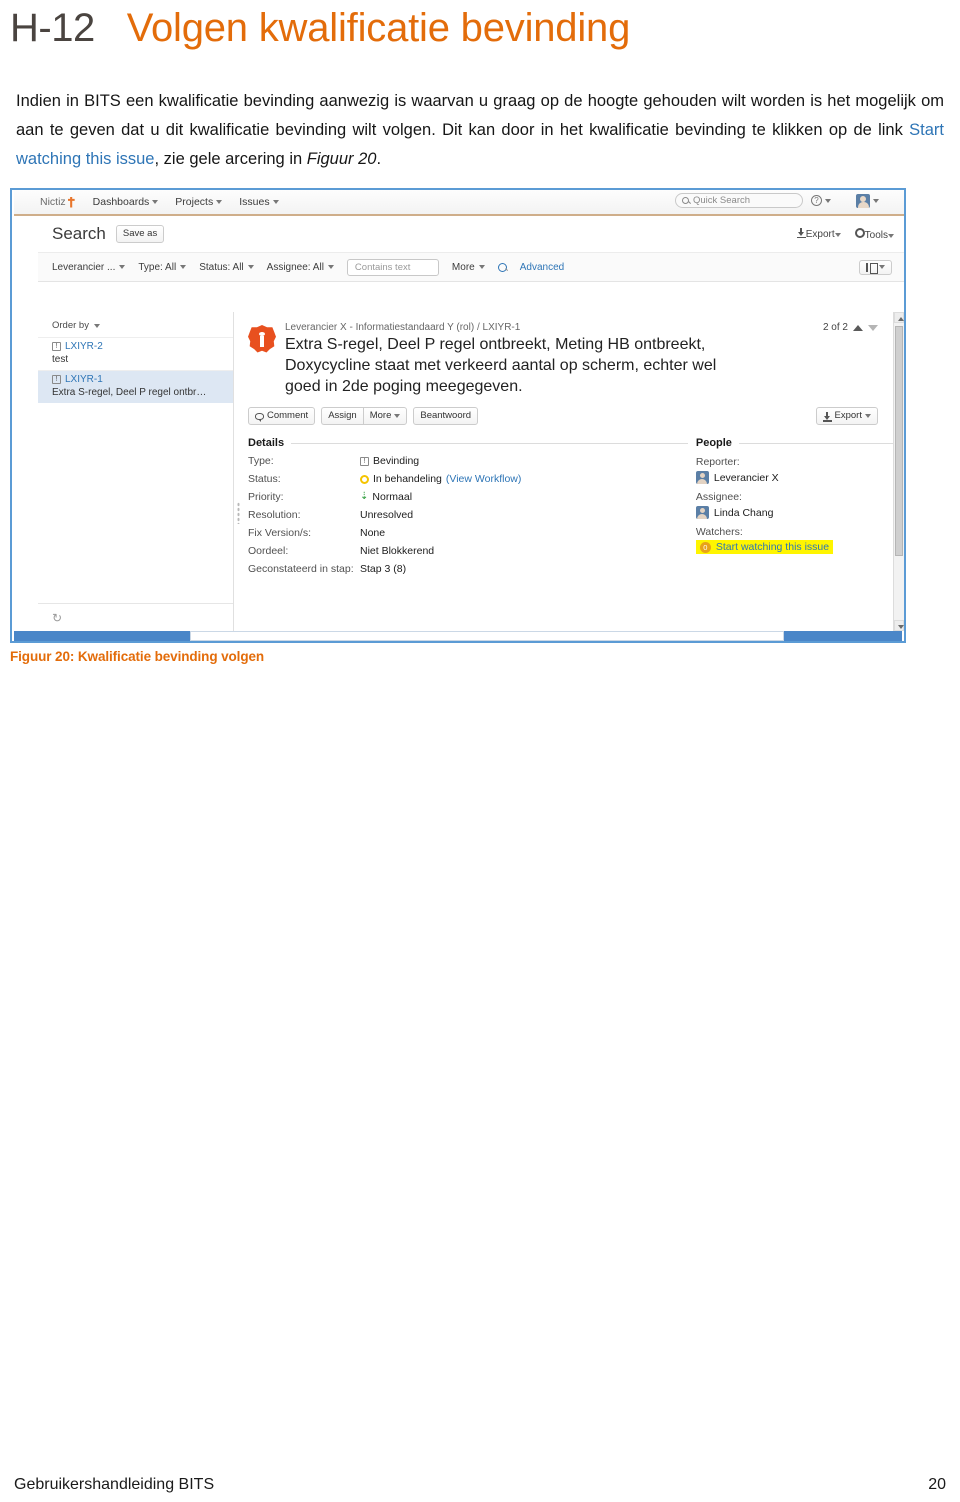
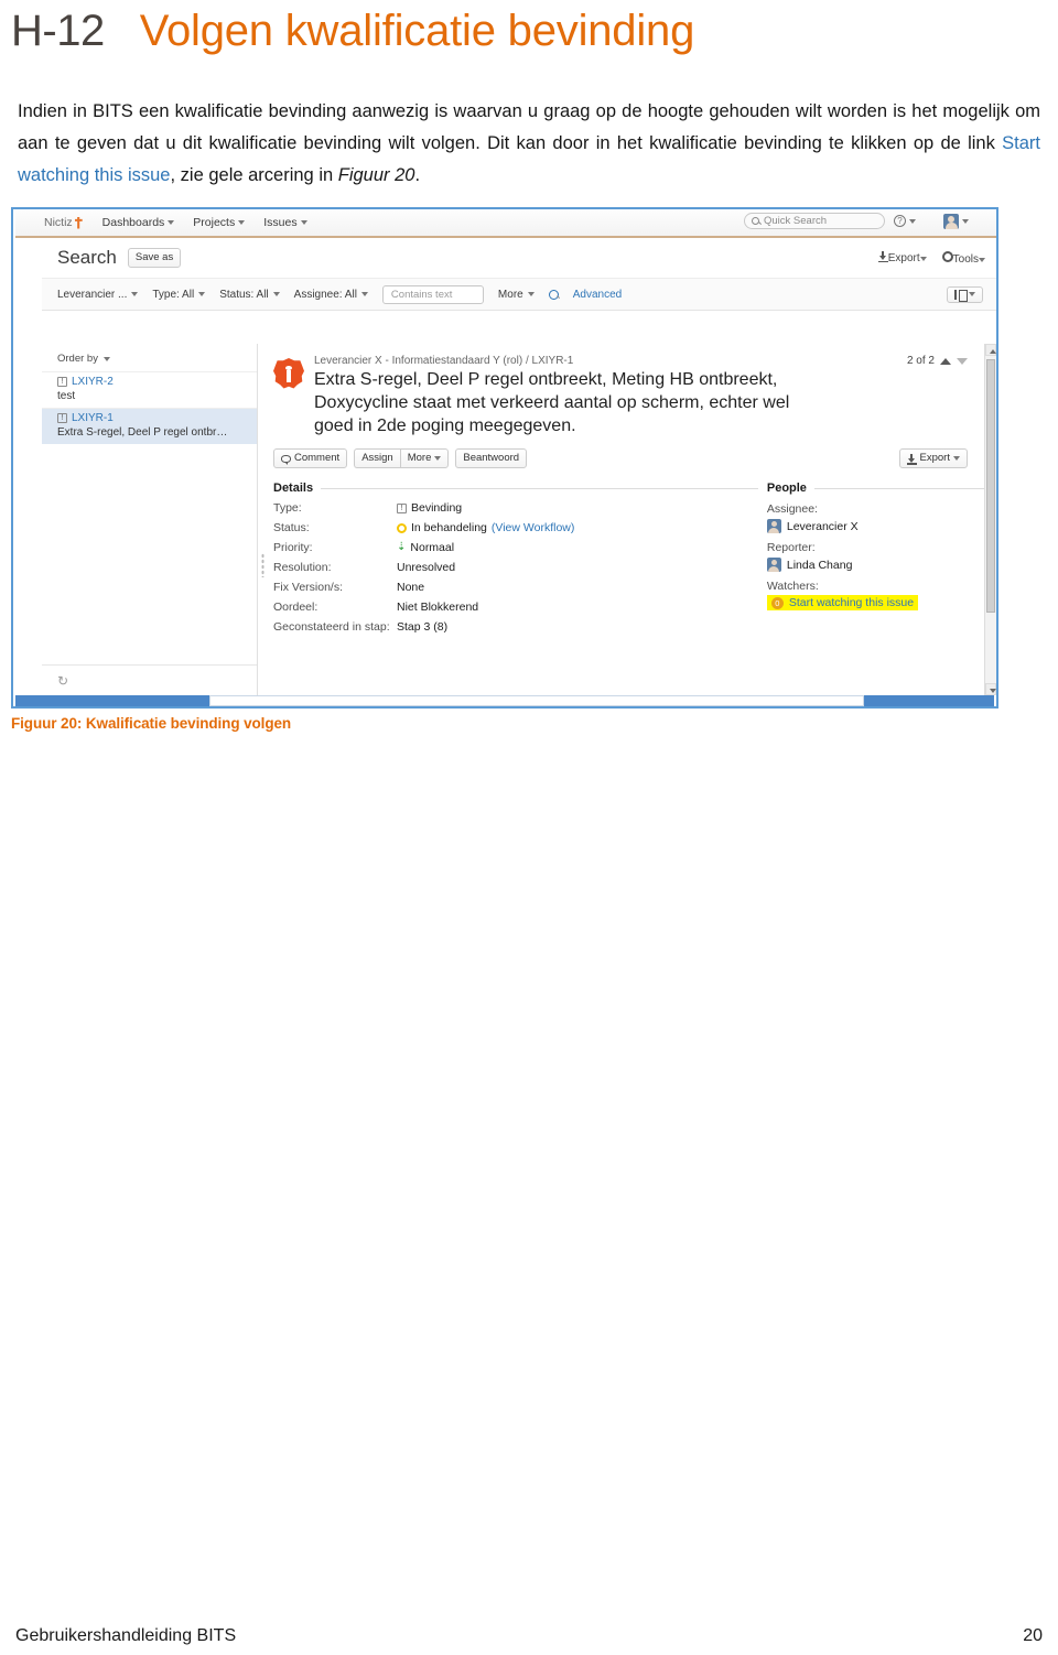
  H-12
  Volgen kwalificatie bevinding
  Indien in BITS een kwalificatie bevinding aanwezig is waarvan u graag op de hoogte gehouden wilt worden is het mogelijk om aan te geven dat u dit kwalificatie bevinding wilt volgen. Dit kan door in het kwalificatie bevinding te klikken op de link Start watching this issue, zie gele arcering in Figuur 20.
  Nictiz
  Dashboards
  Projects
  Issues
  Quick Search
  ?
  Search
  Save as
  Export
  Tools
  Leverancier ...
  Type: All
  Status: All
  Assignee: All
  Contains text
  More
  Advanced
  Order by
  LXIYR-2
  test
  LXIYR-1
  Extra S-regel, Deel P regel ontbr…
  Leverancier X - Informatiestandaard Y (rol) / LXIYR-1
  Extra S-regel, Deel P regel ontbreekt, Meting HB ontbreekt, Doxycycline staat met verkeerd aantal op scherm, echter wel goed in 2de poging meegegeven.
  2 of 2
  Comment
  Assign
  More
  Beantwoord
  Export
  Details
  Type:
  Bevinding
  Status:
  In behandeling
  (View Workflow)
  Priority:
  ⇣
  Normaal
  Resolution:
  Unresolved
  Fix Version/s:
  None
  Oordeel:
  Niet Blokkerend
  Geconstateerd in stap:
  Stap 3 (8)
  People
- Reporter:
+ Assignee:
  Leverancier X
- Assignee:
+ Reporter:
  Linda Chang
  Watchers:
  0
  Start watching this issue
  Figuur 20: Kwalificatie bevinding volgen
  Gebruikershandleiding BITS
  20
